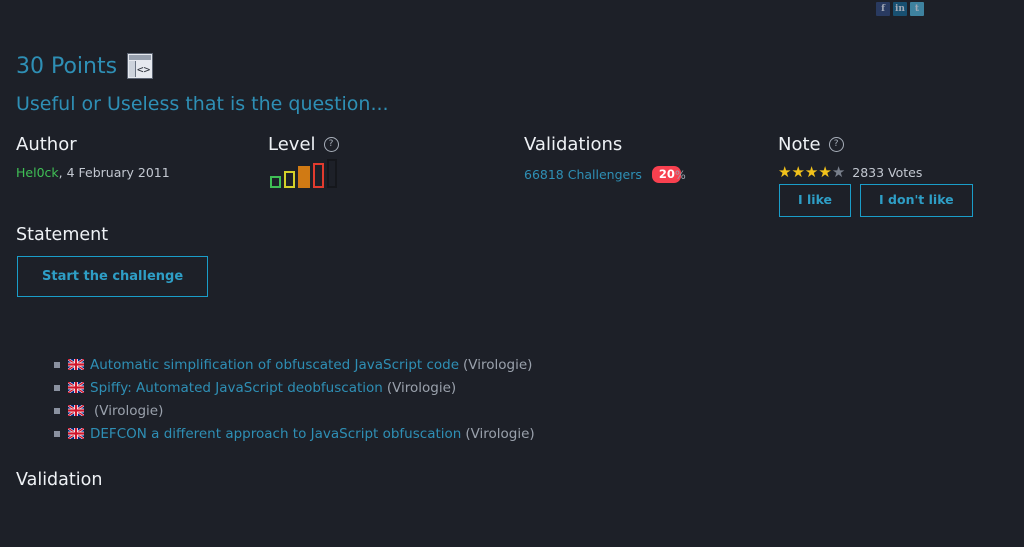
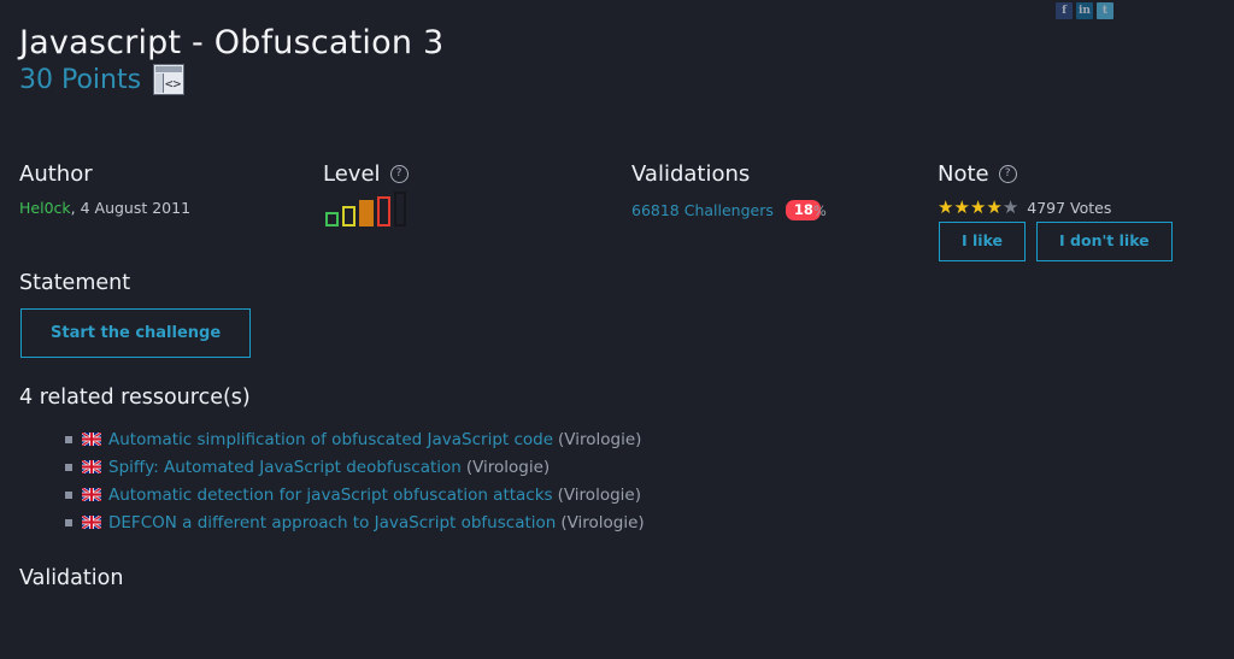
  f
  in
  t
+ Javascript - Obfuscation 3
  30 Points
  <>
- Useful or Useless that is the question...
  Author
  Level
  ?
  Validations
  Note
  ?
- Hel0ck, 4 February 2011
+ Hel0ck, 4 August 2011
  66818 Challengers
- 20
+ 18
  %
  ★★★★★
- 2833 Votes
+ 4797 Votes
  I like
  I don't like
  Statement
  Start the challenge
+ 4 related ressource(s)
  Automatic simplification of obfuscated JavaScript code
  (Virologie)
  Spiffy: Automated JavaScript deobfuscation
  (Virologie)
+ Automatic detection for javaScript obfuscation attacks
  (Virologie)
  DEFCON a different approach to JavaScript obfuscation
  (Virologie)
  Validation
